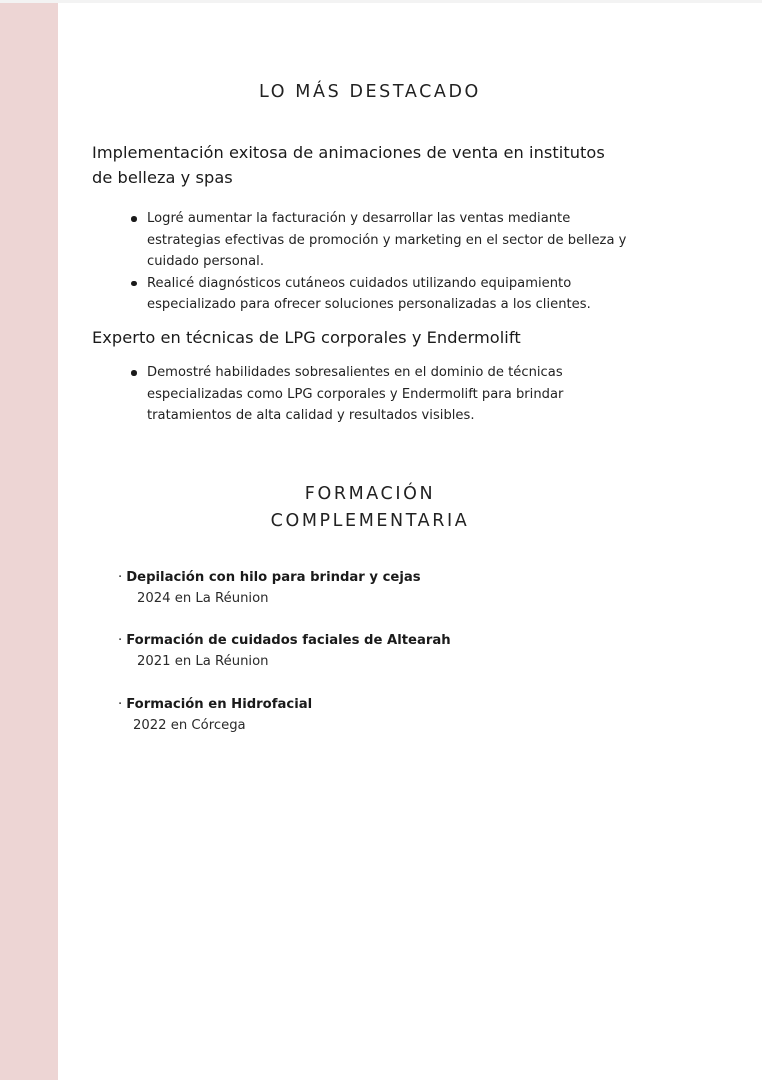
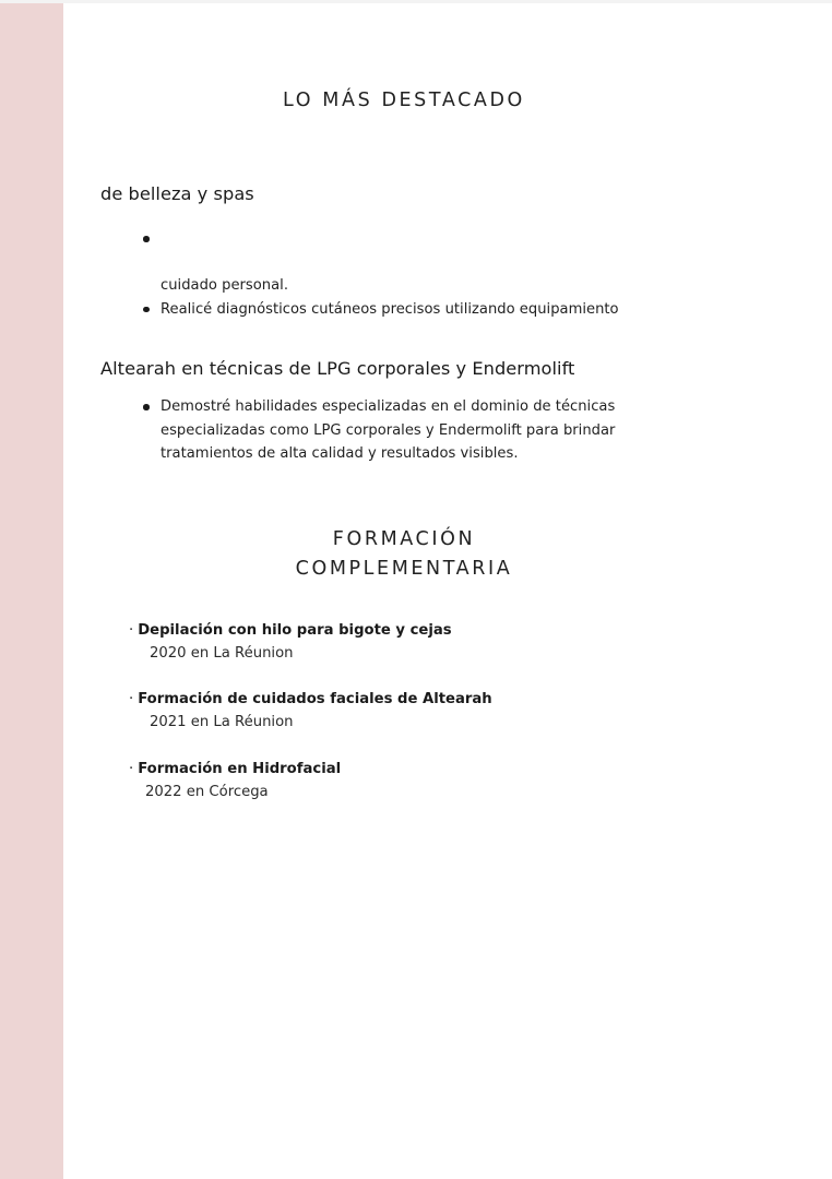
  LO MÁS DESTACADO
- Implementación exitosa de animaciones de venta en institutos
  de belleza y spas
- Logré aumentar la facturación y desarrollar las ventas mediante
- estrategias efectivas de promoción y marketing en el sector de belleza y
  cuidado personal.
- Realicé diagnósticos cutáneos cuidados utilizando equipamiento
+ Realicé diagnósticos cutáneos precisos utilizando equipamiento
- especializado para ofrecer soluciones personalizadas a los clientes.
- Experto en técnicas de LPG corporales y Endermolift
+ Altearah en técnicas de LPG corporales y Endermolift
- Demostré habilidades sobresalientes en el dominio de técnicas
+ Demostré habilidades especializadas en el dominio de técnicas
  especializadas como LPG corporales y Endermolift para brindar
  tratamientos de alta calidad y resultados visibles.
  FORMACIÓN
  COMPLEMENTARIA
- · Depilación con hilo para brindar y cejas
+ · Depilación con hilo para bigote y cejas
- 2024 en La Réunion
+ 2020 en La Réunion
  · Formación de cuidados faciales de Altearah
  2021 en La Réunion
  · Formación en Hidrofacial
  2022 en Córcega
